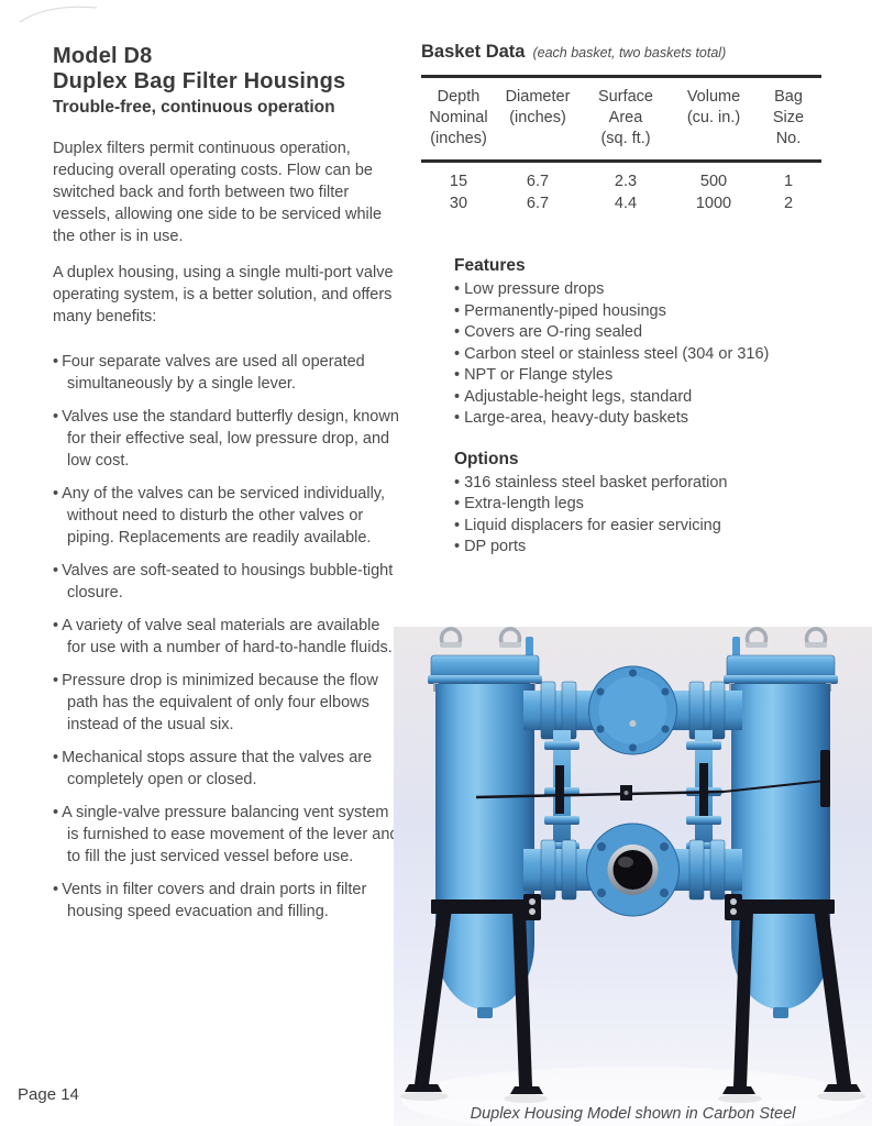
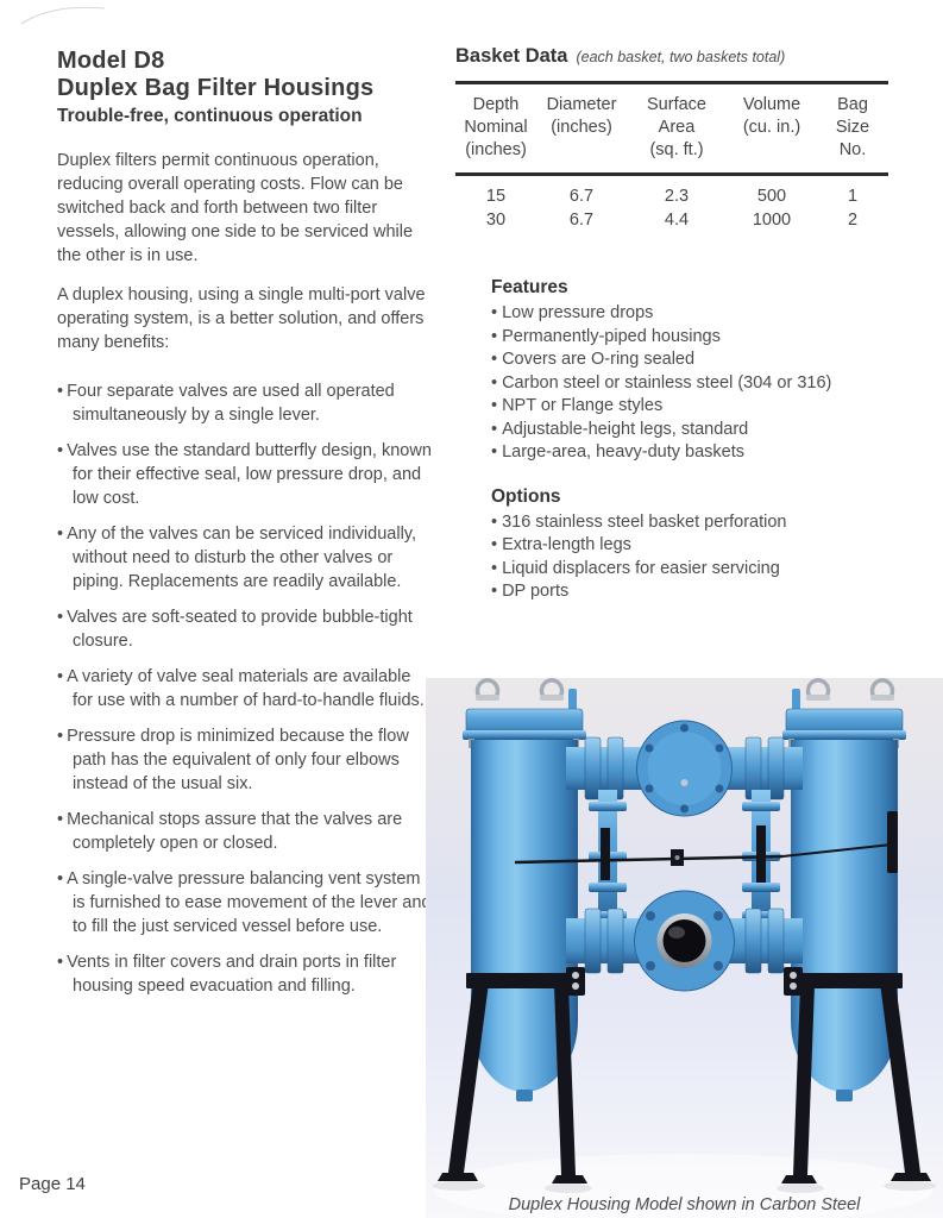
  Model D8
  Duplex Bag Filter Housings
  Trouble-free, continuous operation
  Duplex filters permit continuous operation, reducing overall operating costs. Flow can be switched back and forth between two filter vessels, allowing one side to be serviced while the other is in use.
  A duplex housing, using a single multi-port valve operating system, is a better solution, and offers many benefits:
  • Four separate valves are used all operated simultaneously by a single lever.
  • Valves use the standard butterfly design, known for their effective seal, low pressure drop, and low cost.
  • Any of the valves can be serviced individually, without need to disturb the other valves or piping. Replacements are readily available.
- • Valves are soft-seated to housings bubble-tight closure.
+ • Valves are soft-seated to provide bubble-tight closure.
  • A variety of valve seal materials are available for use with a number of hard-to-handle fluids.
  • Pressure drop is minimized because the flow path has the equivalent of only four elbows instead of the usual six.
  • Mechanical stops assure that the valves are completely open or closed.
  • A single-valve pressure balancing vent system is furnished to ease movement of the lever an to fill the just serviced vessel before use.
  • Vents in filter covers and drain ports in filter housing speed evacuation and filling.
  Basket Data
  (each basket, two baskets total)
  Depth Nominal (inches)	Diameter (inches)	Surface Area (sq. ft.)	Volume (cu. in.)	Bag Size No.
  15	6.7	2.3	500	1
  30	6.7	4.4	1000	2
  Features
  • Low pressure drops
  • Permanently-piped housings
  • Covers are O-ring sealed
  • Carbon steel or stainless steel (304 or 316)
  • NPT or Flange styles
  • Adjustable-height legs, standard
  • Large-area, heavy-duty baskets
  Options
  • 316 stainless steel basket perforation
  • Extra-length legs
  • Liquid displacers for easier servicing
  • DP ports
  Duplex Housing Model shown in Carbon Steel
  Page 14
